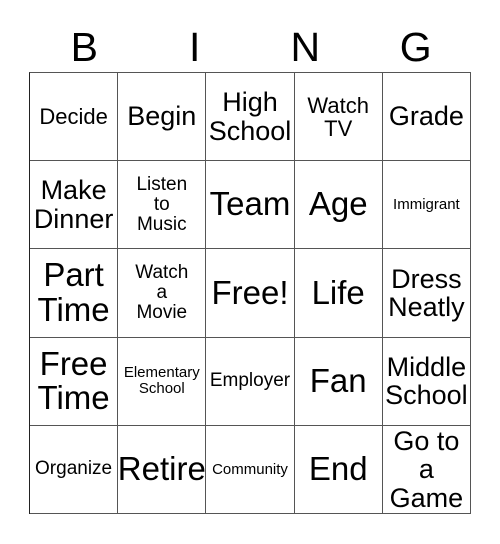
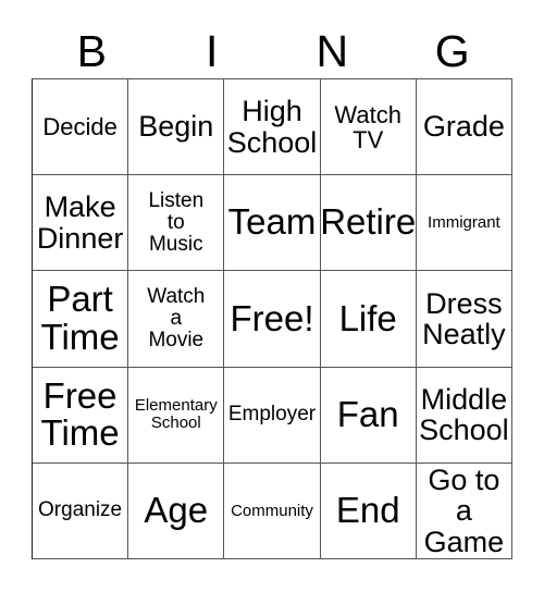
  B
  I
  N
  G
  Decide
  Begin
  High
  School
  Watch
  TV
  Grade
  Make
  Dinner
  Listen
  to
  Music
  Team
- Age
+ Retire
  Immigrant
  Part
  Time
  Watch
  a
  Movie
  Free!
  Life
  Dress
  Neatly
  Free
  Time
  Elementary
  School
  Employer
  Fan
  Middle
  School
  Organize
- Retire
+ Age
  Community
  End
  Go to a
  Game
